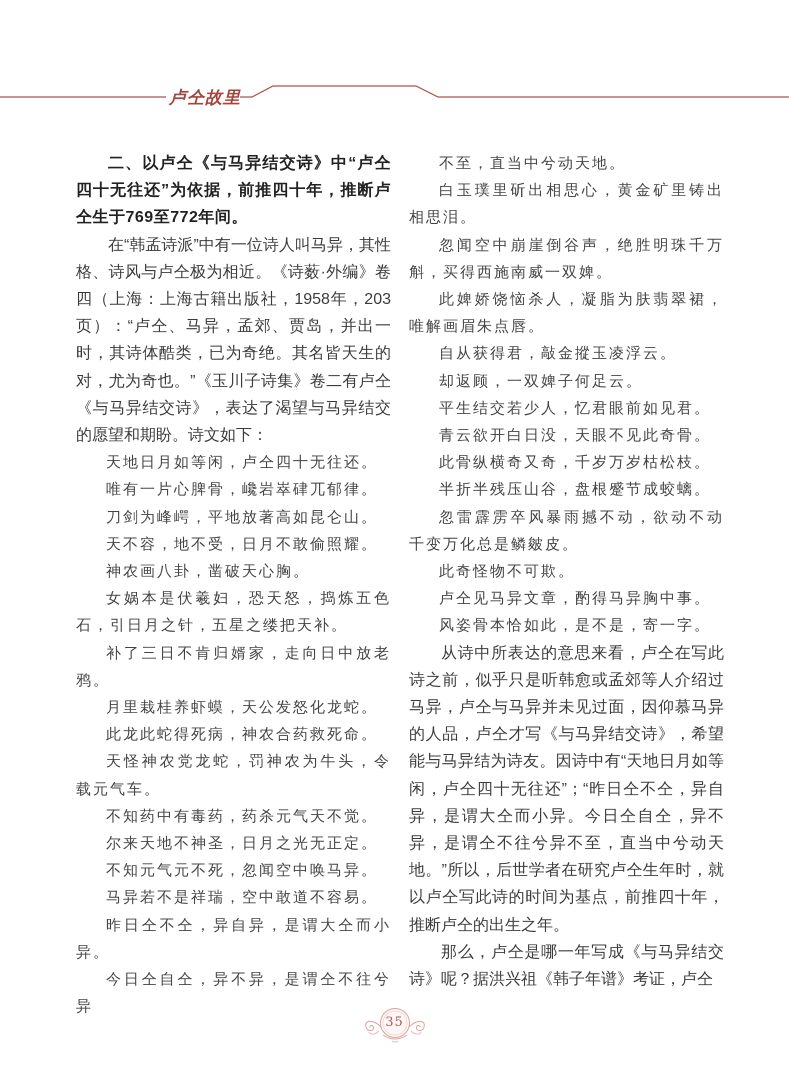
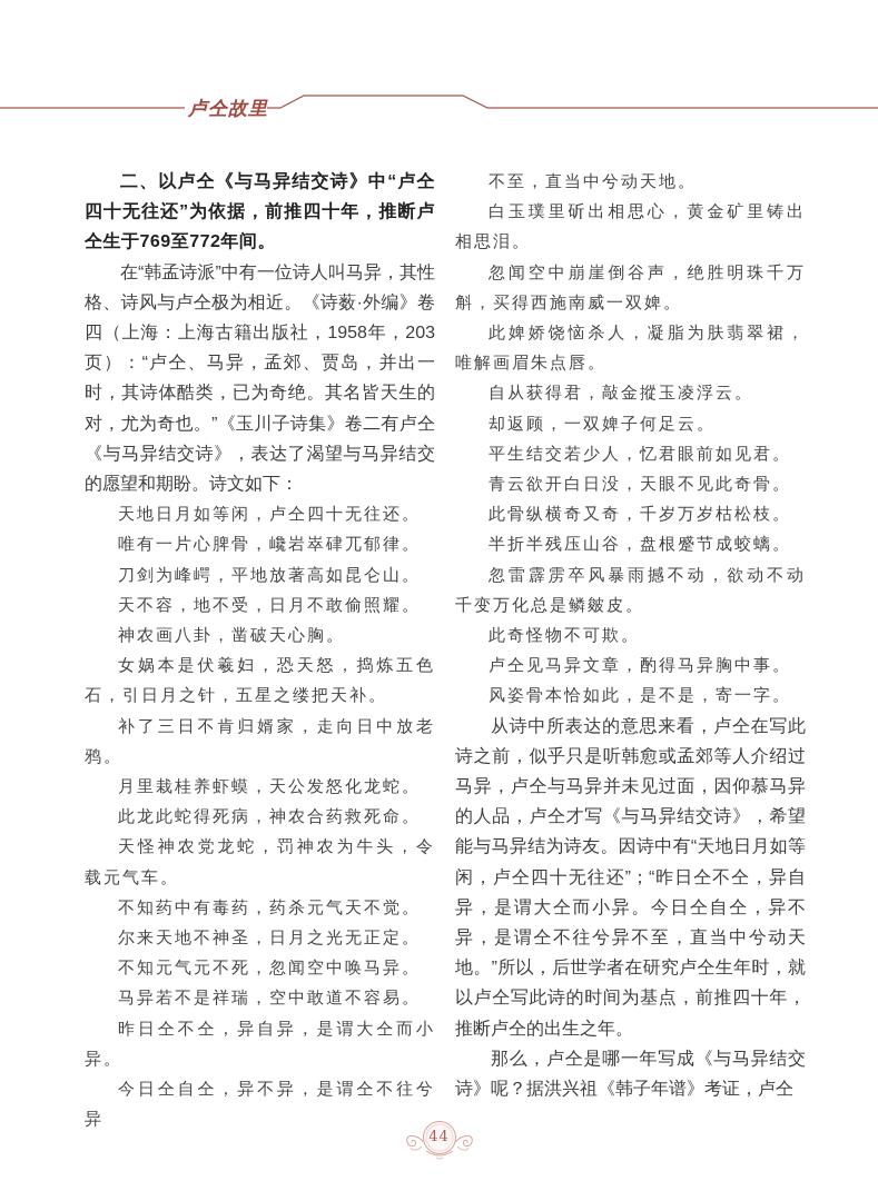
  卢仝故里
  二、以卢仝《与马异结交诗》中“卢仝四十无往还”为依据，前推四十年，推断卢仝生于769至772年间。
  在“韩孟诗派”中有一位诗人叫马异，其性格、诗风与卢仝极为相近。《诗薮·外编》卷四（上海：上海古籍出版社，1958年，203页）：“卢仝、马异，孟郊、贾岛，并出一时，其诗体酷类，已为奇绝。其名皆天生的对，尤为奇也。”《玉川子诗集》卷二有卢仝《与马异结交诗》，表达了渴望与马异结交的愿望和期盼。诗文如下：
  天地日月如等闲，卢仝四十无往还。
  唯有一片心脾骨，巉岩崒硉兀郁律。
  刀剑为峰崿，平地放著高如昆仑山。
  天不容，地不受，日月不敢偷照耀。
  神农画八卦，凿破天心胸。
  女娲本是伏羲妇，恐天怒，捣炼五色石，引日月之针，五星之缕把天补。
  补了三日不肯归婿家，走向日中放老鸦。
  月里栽桂养虾蟆，天公发怒化龙蛇。
  此龙此蛇得死病，神农合药救死命。
  天怪神农党龙蛇，罚神农为牛头，令载元气车。
  不知药中有毒药，药杀元气天不觉。
  尔来天地不神圣，日月之光无正定。
  不知元气元不死，忽闻空中唤马异。
  马异若不是祥瑞，空中敢道不容易。
  昨日仝不仝，异自异，是谓大仝而小异。
  今日仝自仝，异不异，是谓仝不往兮异
  不至，直当中兮动天地。
  白玉璞里斫出相思心，黄金矿里铸出相思泪。
  忽闻空中崩崖倒谷声，绝胜明珠千万斛，买得西施南威一双婢。
  此婢娇饶恼杀人，凝脂为肤翡翠裙，唯解画眉朱点唇。
  自从获得君，敲金摐玉凌浮云。
  却返顾，一双婢子何足云。
  平生结交若少人，忆君眼前如见君。
  青云欲开白日没，天眼不见此奇骨。
  此骨纵横奇又奇，千岁万岁枯松枝。
  半折半残压山谷，盘根蹙节成蛟螭。
  忽雷霹雳卒风暴雨撼不动，欲动不动千变万化总是鳞皴皮。
  此奇怪物不可欺。
  卢仝见马异文章，酌得马异胸中事。
  风姿骨本恰如此，是不是，寄一字。
  从诗中所表达的意思来看，卢仝在写此诗之前，似乎只是听韩愈或孟郊等人介绍过马异，卢仝与马异并未见过面，因仰慕马异的人品，卢仝才写《与马异结交诗》，希望能与马异结为诗友。因诗中有“天地日月如等闲，卢仝四十无往还”；“昨日仝不仝，异自异，是谓大仝而小异。今日仝自仝，异不异，是谓仝不往兮异不至，直当中兮动天地。”所以，后世学者在研究卢仝生年时，就以卢仝写此诗的时间为基点，前推四十年，推断卢仝的出生之年。
  那么，卢仝是哪一年写成《与马异结交诗》呢？据洪兴祖《韩子年谱》考证，卢仝
- 35
+ 44
